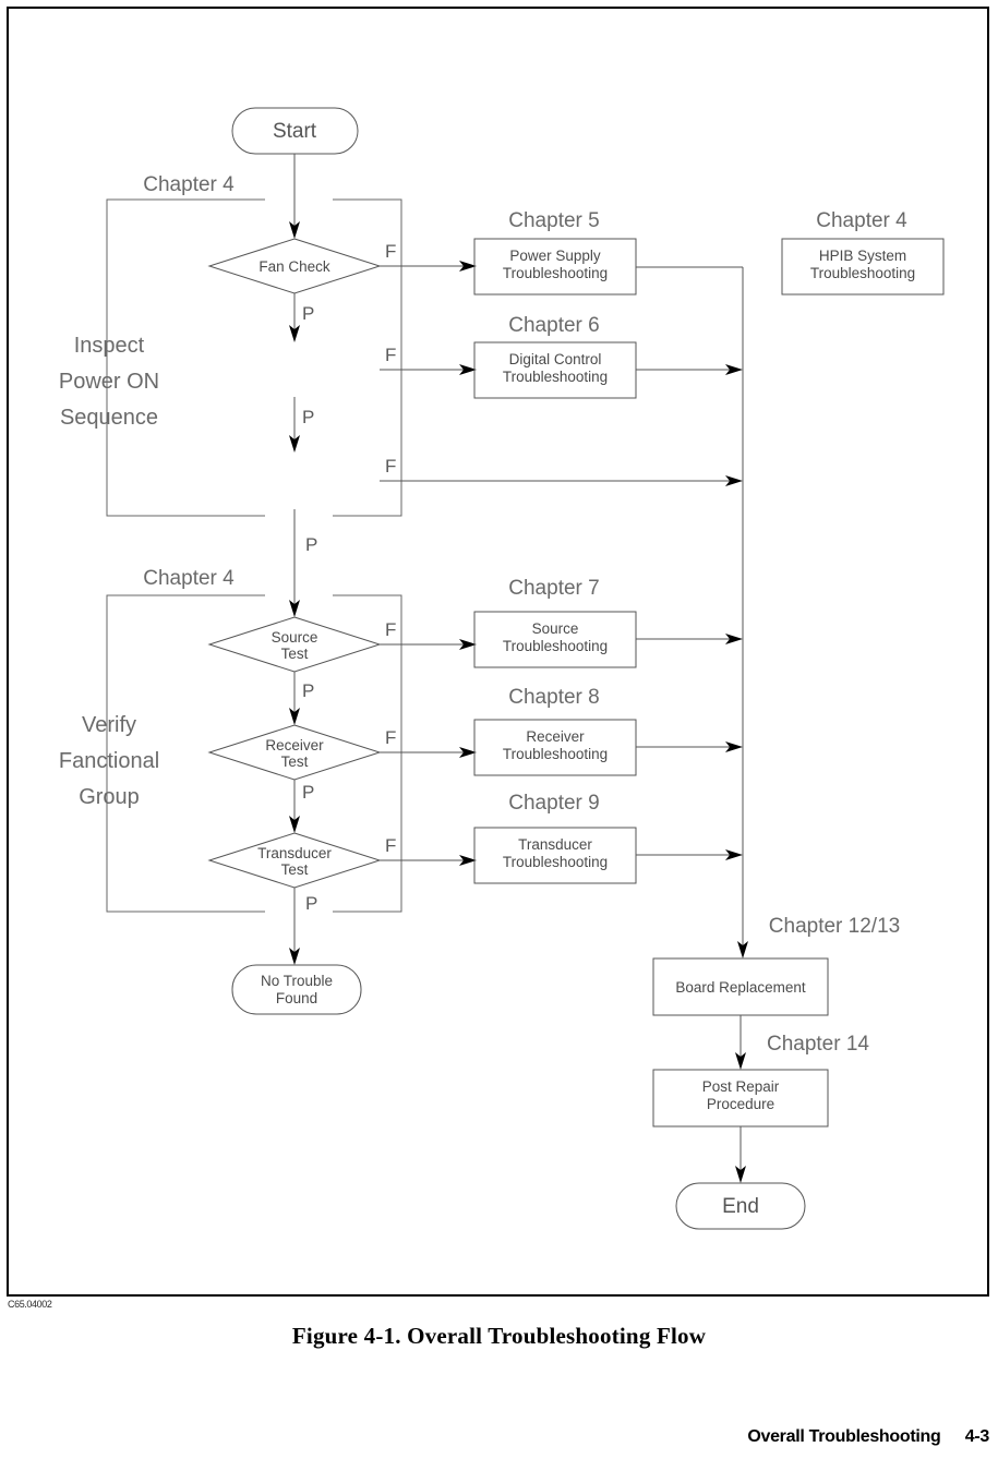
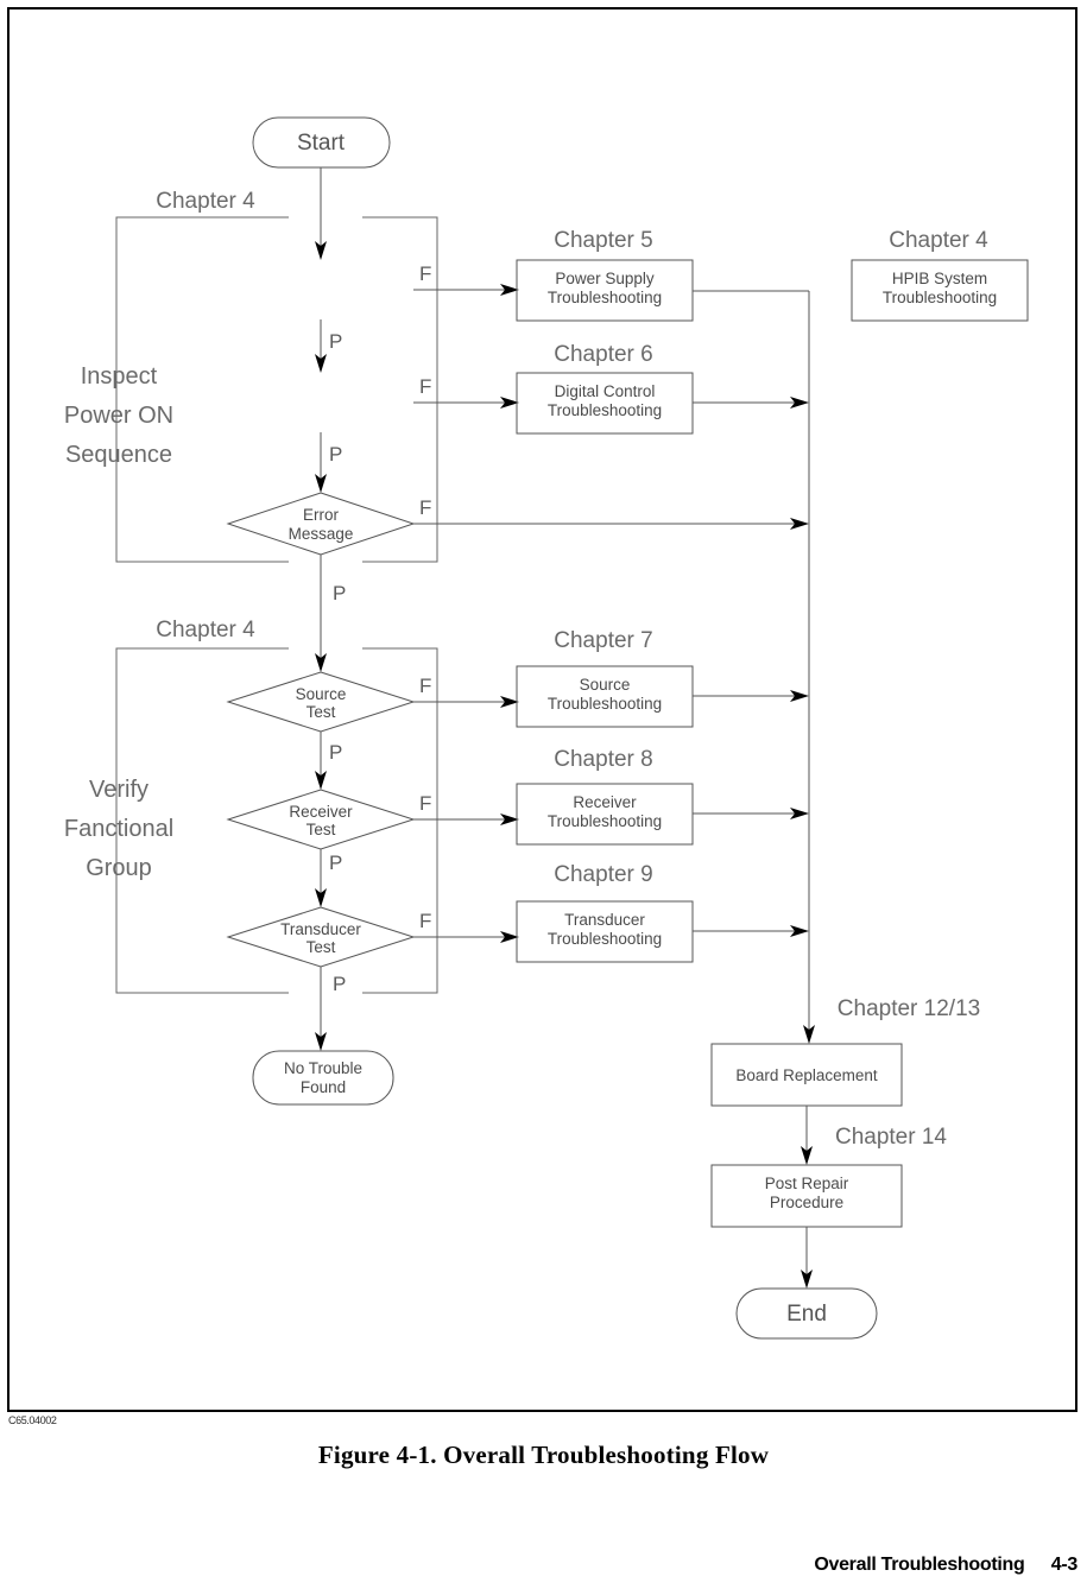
  Start
  Chapter 4
  Inspect
  Power ON
  Sequence
- Fan Check
  F
  P
  F
  P
+ Error
+ Message
  F
  P
  Chapter 4
  Verify
  Fanctional
  Group
  Source
  Test
  F
  P
  Receiver
  Test
  F
  P
  Transducer
  Test
  F
  P
  No Trouble
  Found
  Chapter 5
  Power Supply
  Troubleshooting
  Chapter 6
  Digital Control
  Troubleshooting
  Chapter 4
  HPIB System
  Troubleshooting
  Chapter 7
  Source
  Troubleshooting
  Chapter 8
  Receiver
  Troubleshooting
  Chapter 9
  Transducer
  Troubleshooting
  Chapter 12/13
  Board Replacement
  Chapter 14
  Post Repair
  Procedure
  End
  C65.04002
  Figure 4-1. Overall Troubleshooting Flow
  Overall Troubleshooting 4-3
